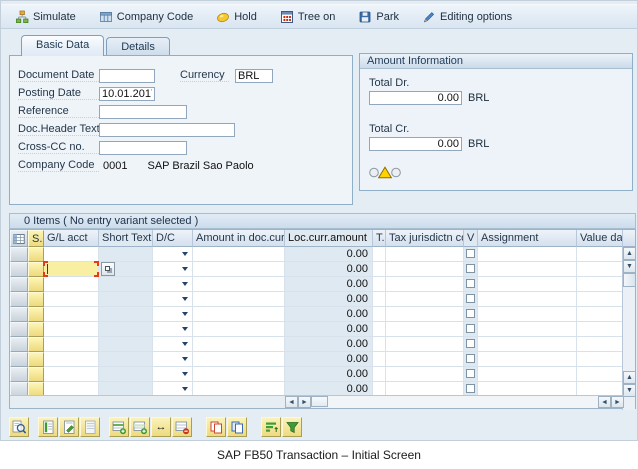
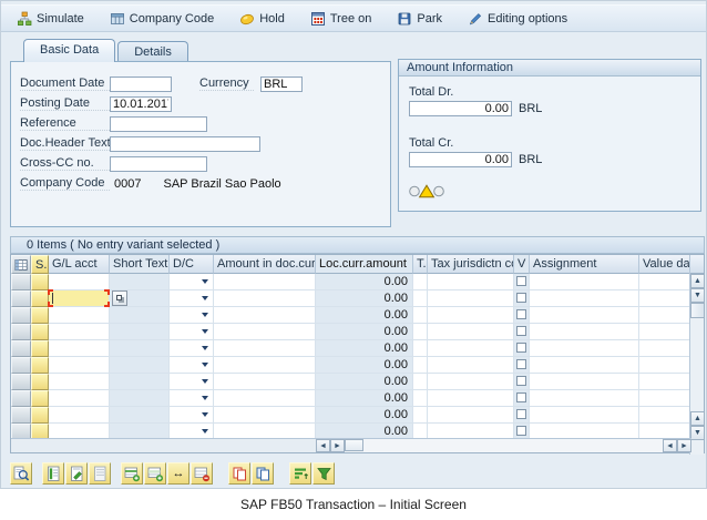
  Simulate
  Company Code
  Hold
  Tree on
  Park
  Editing options
  Basic Data
  Details
  Document Date
  Currency
  BRL
  Posting Date
  10.01.201
  Reference
  Doc.Header Tex
  Cross-CC no.
  Company Code
- 0001
+ 0007
  SAP Brazil Sao Paolo
  Amount Information
  Total Dr.
  0.00
  BRL
  Total Cr.
  0.00
  BRL
  0 Items ( No entry variant selected )
  G/L acct
  Short Text
  D/C
  Amount in doc.cur
  Loc.curr.amount
  Tax jurisdictn c
  V
  Assignment
  Value da
  0.00
  0.00
  0.00
  0.00
  0.00
  0.00
  0.00
  0.00
  0.00
  0.00
  ↔
  SAP FB50 Transaction – Initial Screen
